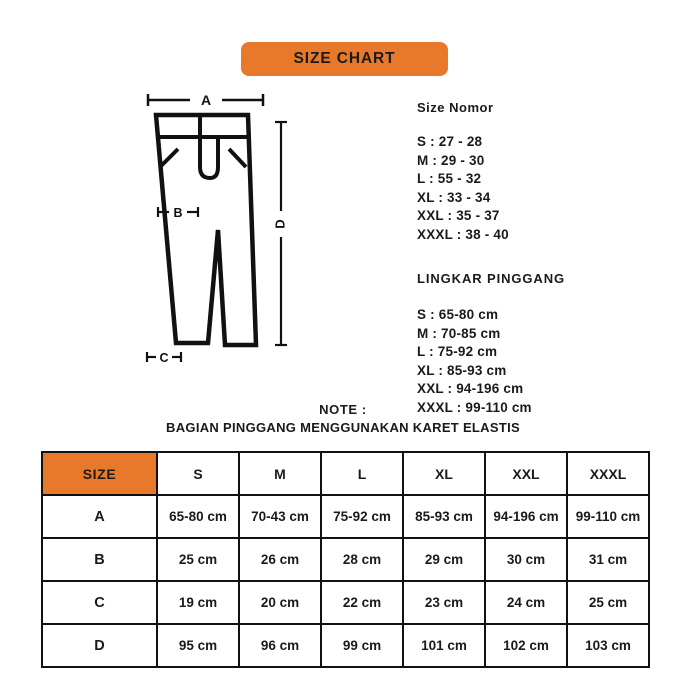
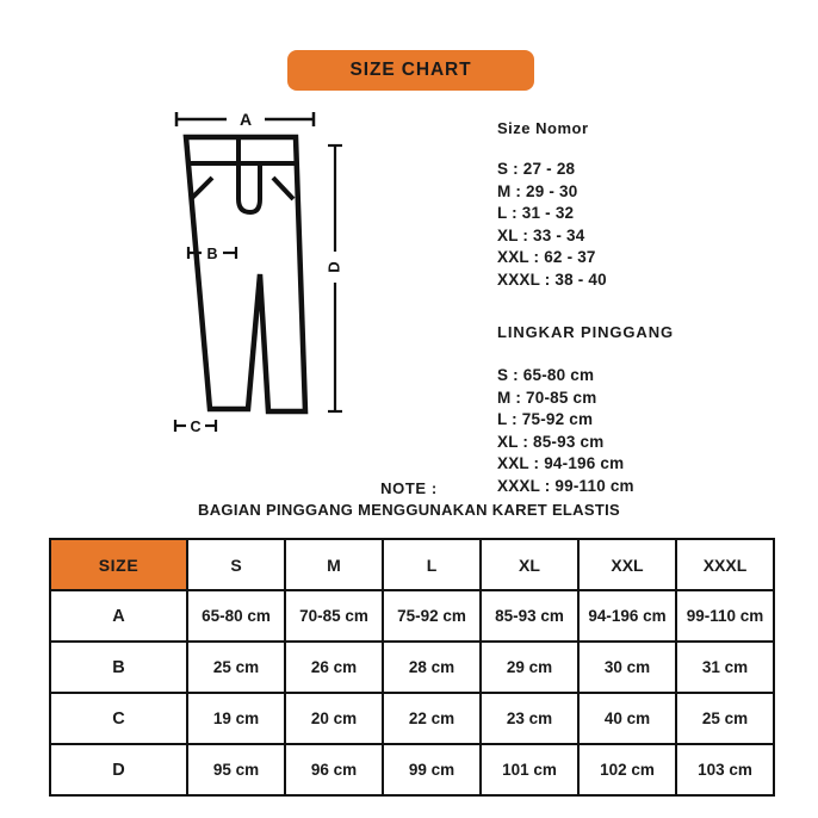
  SIZE CHART
  A
  B
  C
  Size Nomor
  S : 27 - 28
  M : 29 - 30
- L : 55 - 32
+ L : 31 - 32
  XL : 33 - 34
- XXL : 35 - 37
+ XXL : 62 - 37
  XXXL : 38 - 40
  LINGKAR PINGGANG
  S : 65-80 cm
  M : 70-85 cm
  L : 75-92 cm
  XL : 85-93 cm
  XXL : 94-196 cm
  XXXL : 99-110 cm
  NOTE :
  BAGIAN PINGGANG MENGGUNAKAN KARET ELASTIS
  SIZE	S	M	L	XL	XXL	XXXL
- A	65-80 cm	70-43 cm	75-92 cm	85-93 cm	94-196 cm	99-110 cm
+ A	65-80 cm	70-85 cm	75-92 cm	85-93 cm	94-196 cm	99-110 cm
  B	25 cm	26 cm	28 cm	29 cm	30 cm	31 cm
- C	19 cm	20 cm	22 cm	23 cm	24 cm	25 cm
+ C	19 cm	20 cm	22 cm	23 cm	40 cm	25 cm
  D	95 cm	96 cm	99 cm	101 cm	102 cm	103 cm
